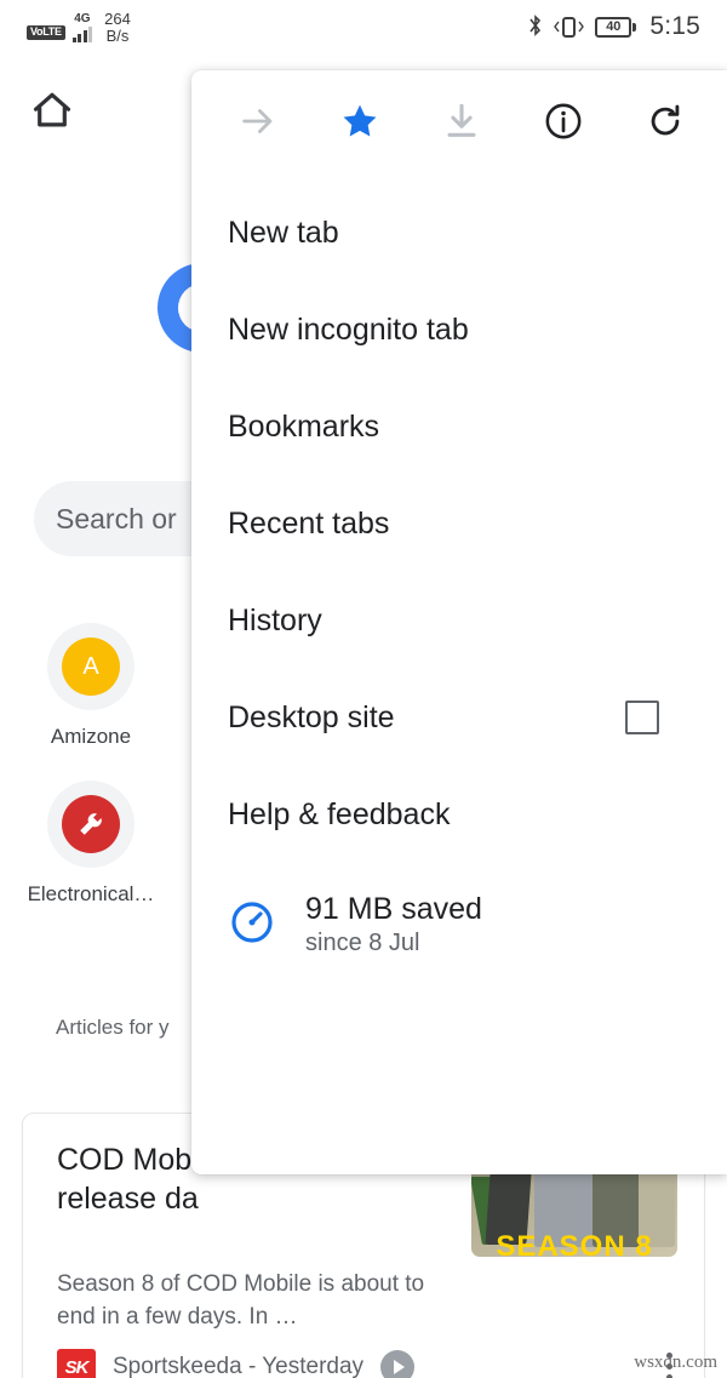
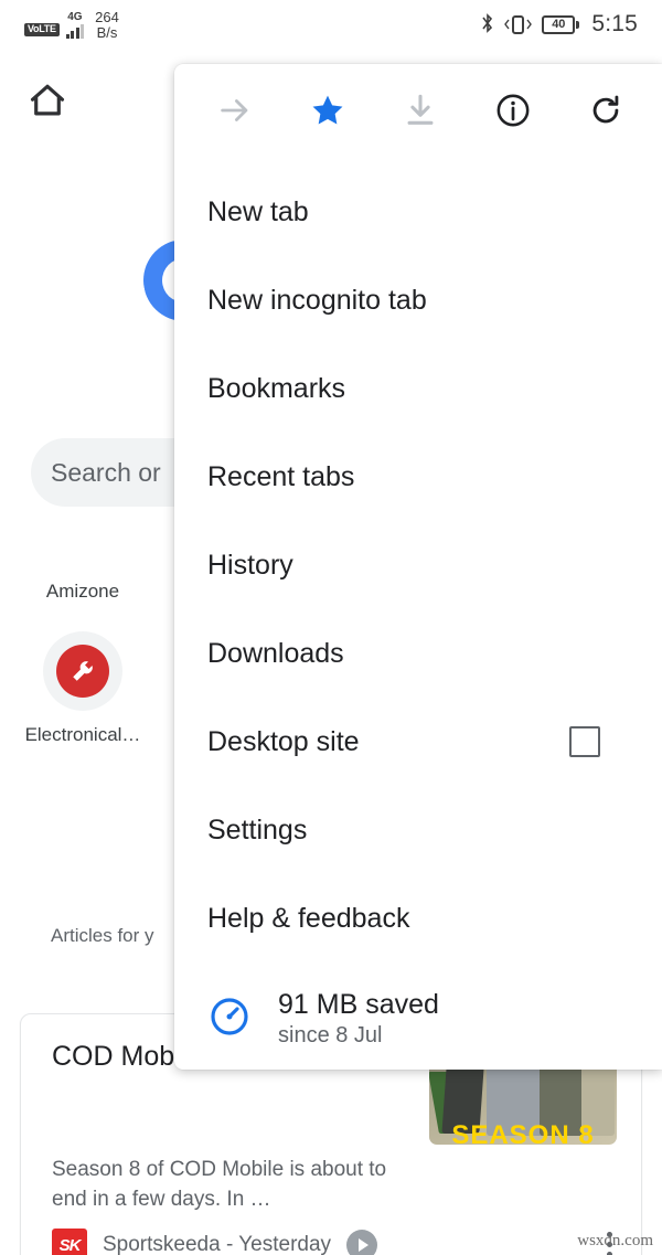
  VoLTE
  4G
  264
  B/s
  40
  5:15
  Search or
- A
  Amizone
  Electronical…
  Articles for y
  COD Mob
- release da
  Season 8 of COD Mobile is about to end in a few days. In …
  SEASON 8
  SK
  Sportskeeda - Yesterday
  wsxdn.com
  New tab
  New incognito tab
  Bookmarks
  Recent tabs
  History
+ Downloads
  Desktop site
+ Settings
  Help & feedback
  91 MB saved
  since 8 Jul
